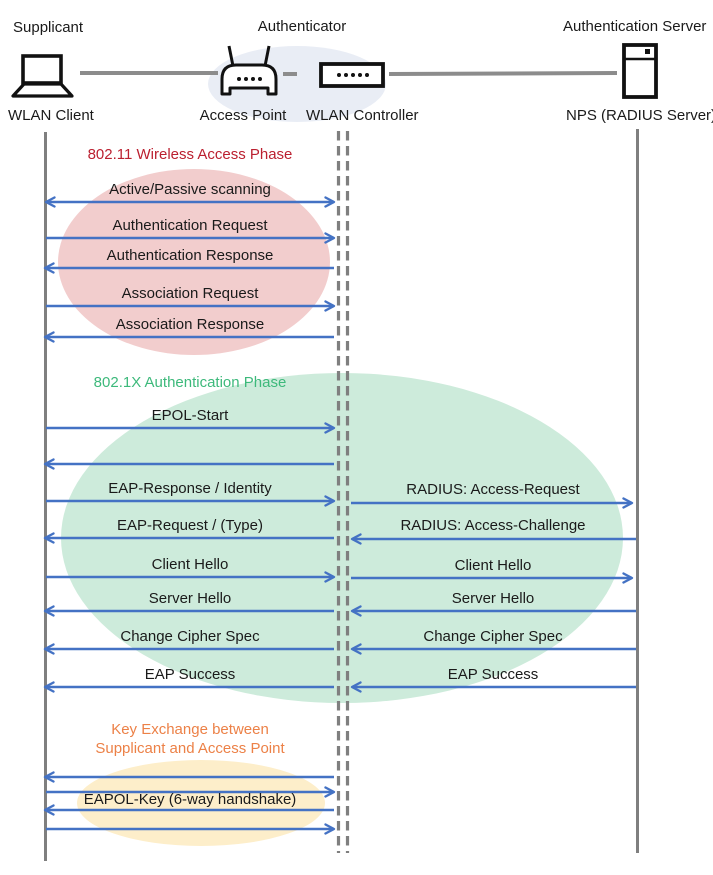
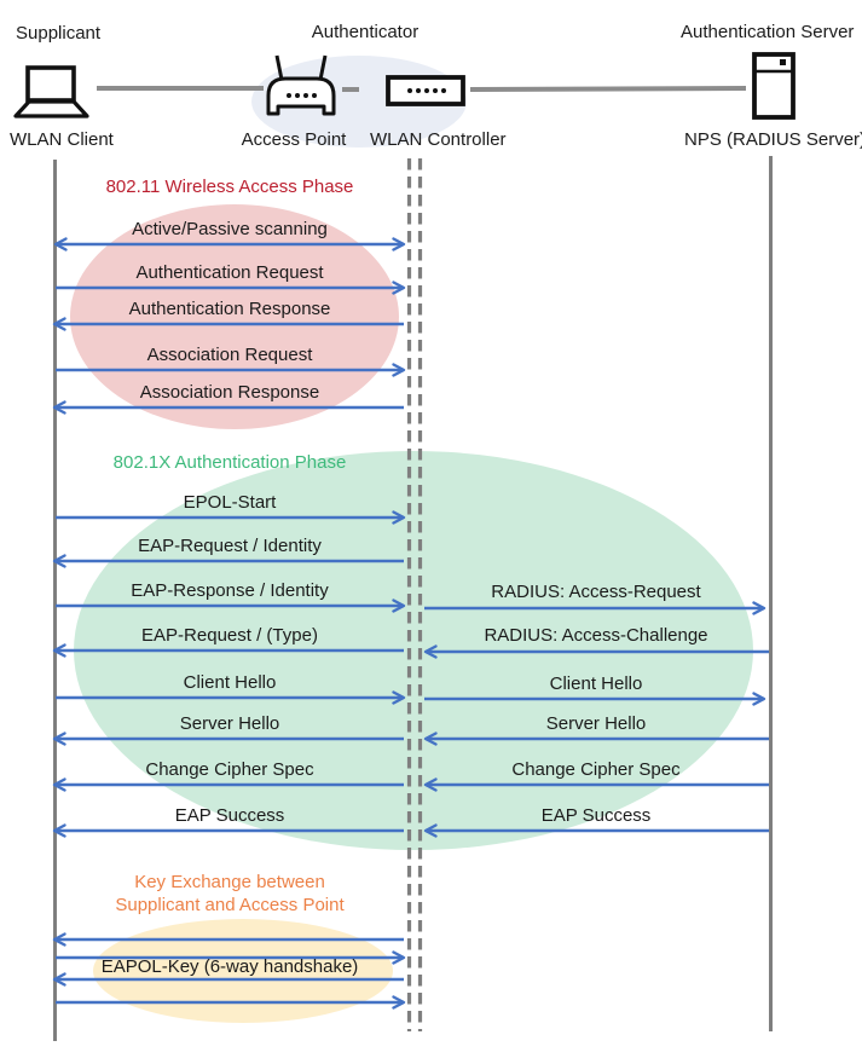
  Supplicant
  Authenticator
  Authentication Server
  WLAN Client
  Access Point
  WLAN Controller
  NPS (RADIUS Server
  802.11 Wireless Access Phase
  Active/Passive scanning
  Authentication Request
  Authentication Response
  Association Request
  Association Response
  802.1X Authentication Phase
  EPOL-Start
+ EAP-Request / Identity
  EAP-Response / Identity
  EAP-Request / (Type)
  Client Hello
  Server Hello
  Change Cipher Spec
  EAP Success
  RADIUS: Access-Request
  RADIUS: Access-Challenge
  Client Hello
  Server Hello
  Change Cipher Spec
  EAP Success
  Key Exchange between
  Supplicant and Access Point
  EAPOL-Key (6-way handshake)
